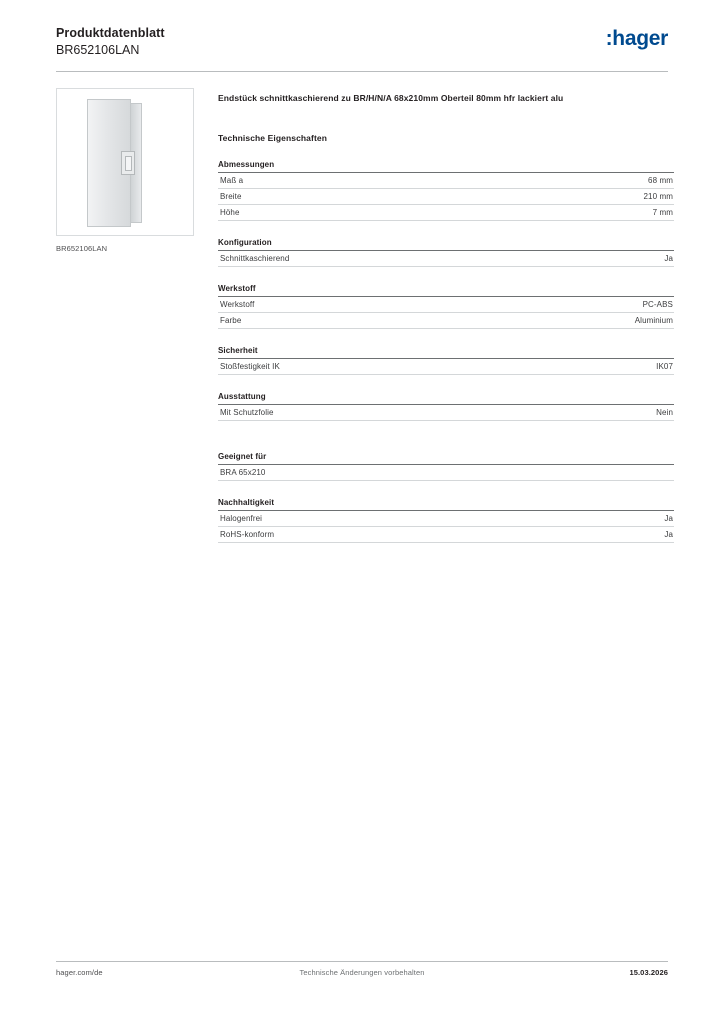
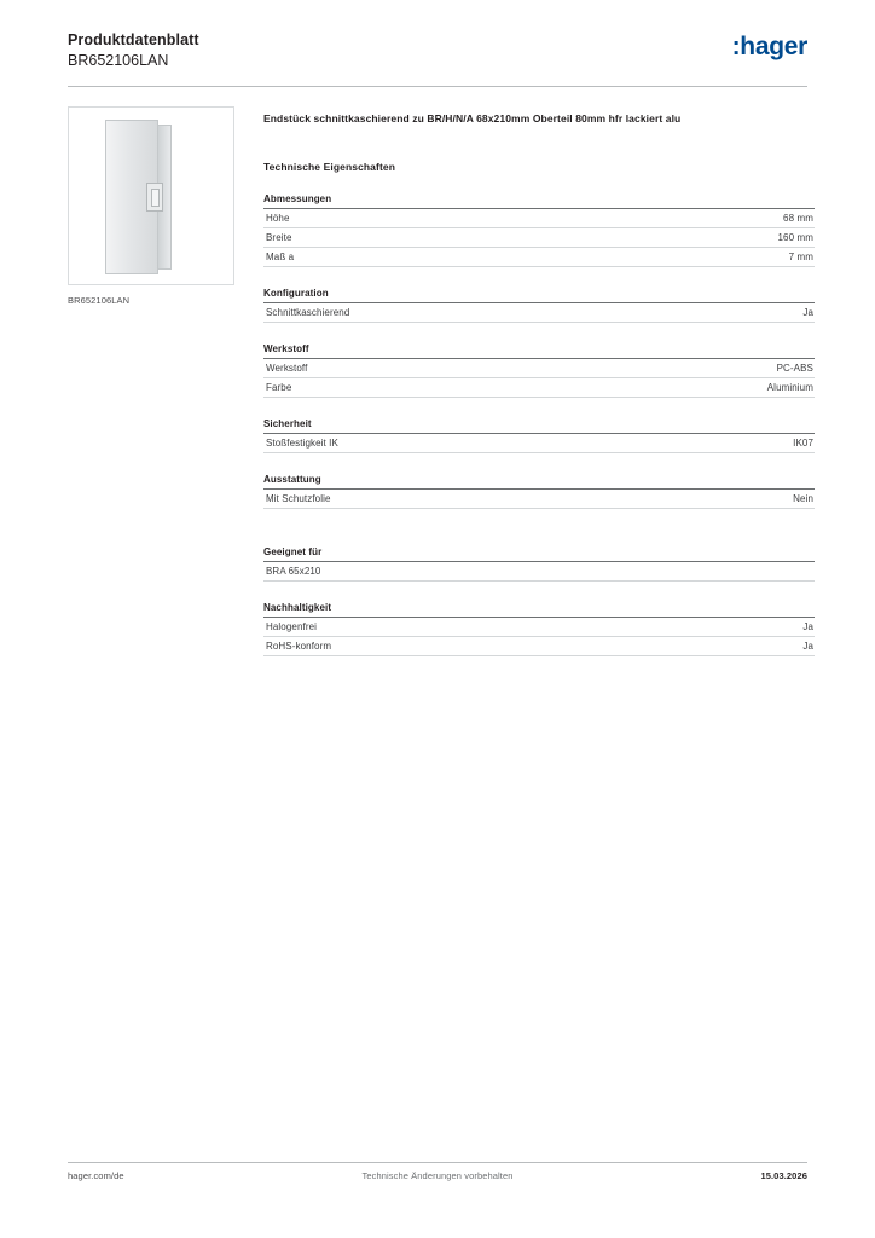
  Produktdatenblatt
  BR652106LAN
  :hager
  BR652106LAN
  Endstück schnittkaschierend zu BR/H/N/A 68x210mm Oberteil 80mm hfr lackiert alu
  Technische Eigenschaften
  Abmessungen
- Maß a
+ Höhe
  68 mm
  Breite
- 210 mm
+ 160 mm
- Höhe
+ Maß a
  7 mm
  Konfiguration
  Schnittkaschierend
  Ja
  Werkstoff
  Werkstoff
  PC-ABS
  Farbe
  Aluminium
  Sicherheit
  Stoßfestigkeit IK
  IK07
  Ausstattung
  Mit Schutzfolie
  Nein
  Geeignet für
  BRA 65x210
  Nachhaltigkeit
  Halogenfrei
  Ja
  RoHS-konform
  Ja
  hager.com/de
  Technische Änderungen vorbehalten
  15.03.2026
